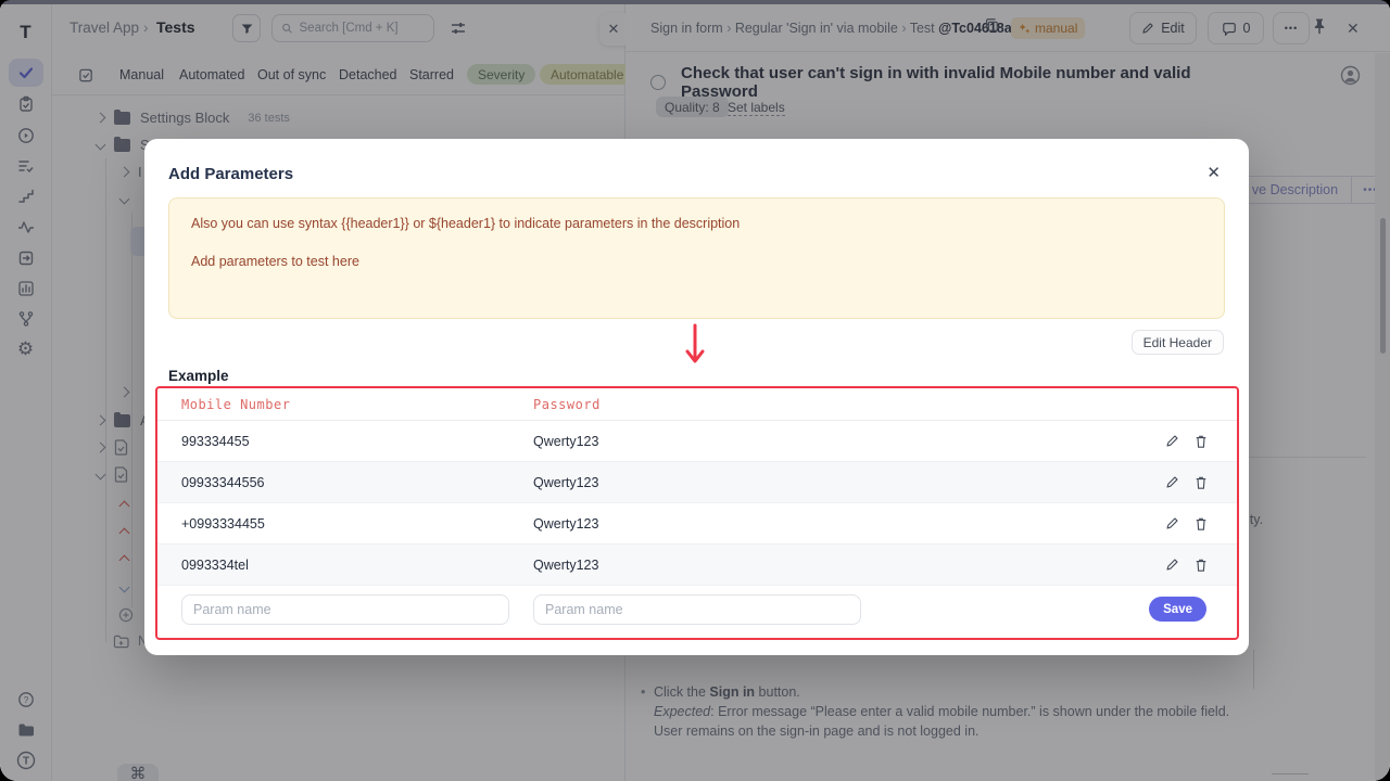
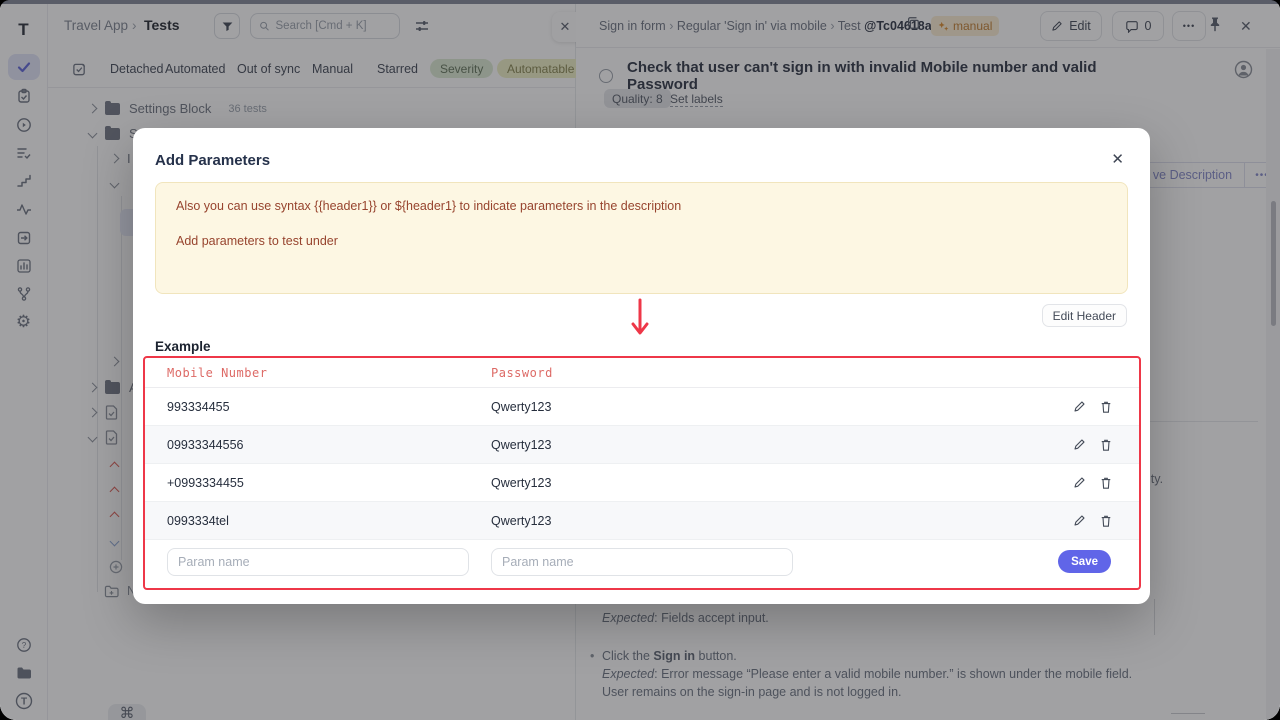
  T
  ⚙
  ?
  T
  Travel App
  ›
  Tests
  Search [Cmd + K]
  ✕
- Manual
+ Detached
  Automated
  Out of sync
- Detached
+ Manual
  Starred
  Severity
  Automatable
  Settings Block
  36 tests
  S
  I
  ⌘
  Sign in form › Regular 'Sign in' via mobile › Test @Tc04618a
  manual
  Edit
  0
  •••
  ✕
  Check that user can't sign in with invalid Mobile number and valid Password
  Quality: 8
  Set labels
  ve Description
  ty.
+ Expected: Fields accept input.
  •
  Click the Sign in button.
  Expected: Error message “Please enter a valid mobile number.” is shown under the mobile field.
  User remains on the sign-in page and is not logged in.
  Add Parameters
  ✕
  Also you can use syntax {{header1}} or ${header1} to indicate parameters in the description
- Add parameters to test here
+ Add parameters to test under
  Edit Header
  Example
  Mobile Number
  Password
  993334455
  Qwerty123
  09933344556
  Qwerty123
  +0993334455
  Qwerty123
  0993334tel
  Qwerty123
  Param name
  Param name
  Save
